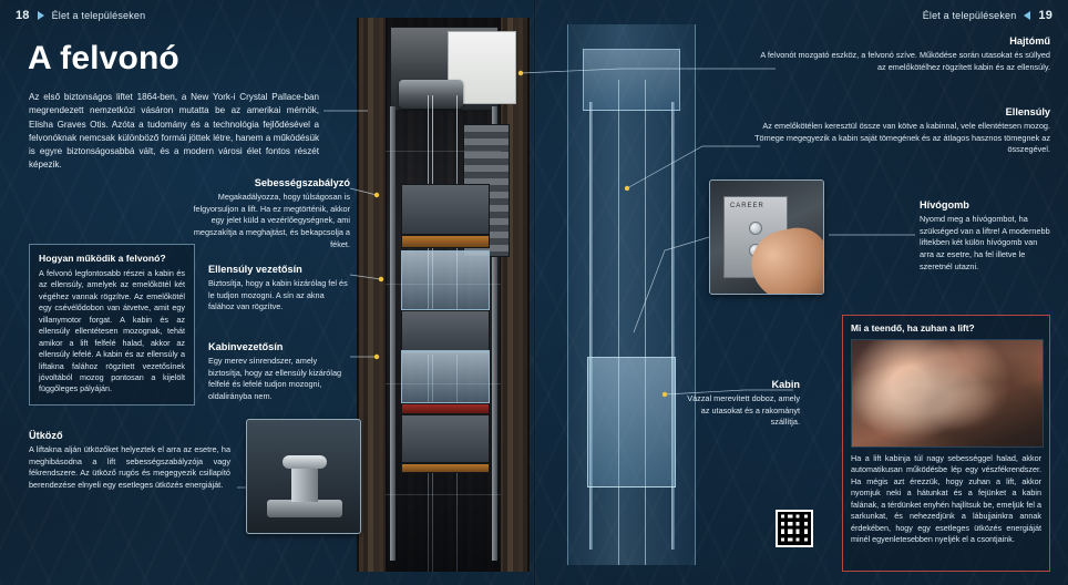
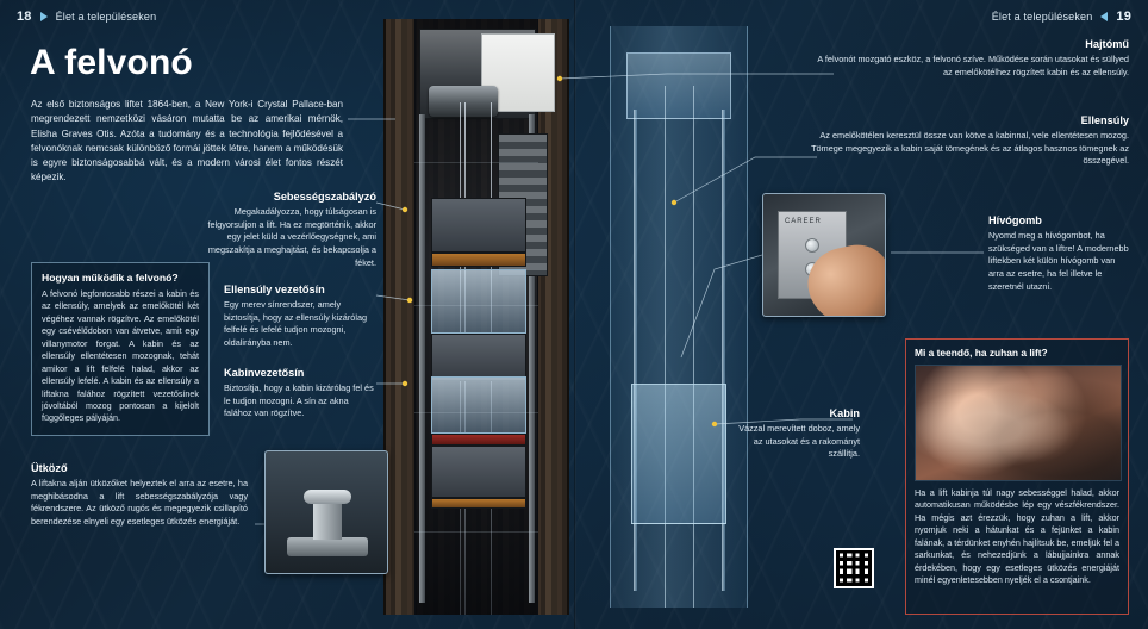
  18
  Élet a településeken
  Élet a településeken
  19
  A felvonó
  Az első biztonságos liftet 1864-ben, a New York-i Crystal Pallace-ban megrendezett nemzetközi vásáron mutatta be az amerikai mérnök, Elisha Graves Otis. Azóta a tudomány és a technológia fejlődésével a felvonóknak nemcsak különböző formái jöttek létre, hanem a működésük is egyre biztonságosabbá vált, és a modern városi élet fontos részét képezik.
  Hajtómű
  A felvonót mozgató eszköz, a felvonó szíve. Működése során utasokat és süllyed az emelőkötélhez rögzített kabin és az ellensúly.
  Ellensúly
  Az emelőkötélen keresztül össze van kötve a kabinnal, vele ellentétesen mozog. Tömege megegyezik a kabin saját tömegének és az átlagos hasznos tömegnek az összegével.
  Hívógomb
  Nyomd meg a hívógombot, ha szükséged van a liftre! A modernebb liftekben két külön hívógomb van arra az esetre, ha fel illetve le szeretnél utazni.
  Sebességszabályzó
  Megakadályozza, hogy túlságosan is felgyorsuljon a lift. Ha ez megtörténik, akkor egy jelet küld a vezérlőegységnek, ami megszakítja a meghajtást, és bekapcsolja a féket.
  Ellensúly vezetősín
- Biztosítja, hogy a kabin kizárólag fel és le tudjon mozogni. A sín az akna falához van rögzítve.
+ Egy merev sínrendszer, amely biztosítja, hogy az ellensúly kizárólag felfelé és lefelé tudjon mozogni, oldalirányba nem.
  Kabinvezetősín
- Egy merev sínrendszer, amely biztosítja, hogy az ellensúly kizárólag felfelé és lefelé tudjon mozogni, oldalirányba nem.
+ Biztosítja, hogy a kabin kizárólag fel és le tudjon mozogni. A sín az akna falához van rögzítve.
  Kabin
  Vázzal merevített doboz, amely az utasokat és a rakományt szállítja.
  Ütköző
  A liftakna alján ütközőket helyeztek el arra az esetre, ha meghibásodna a lift sebességszabályzója vagy fékrendszere. Az ütköző rugós és megegyezik csillapító berendezése elnyeli egy esetleges ütközés energiáját.
  Hogyan működik a felvonó?
  A felvonó legfontosabb részei a kabin és az ellensúly, amelyek az emelőkötél két végéhez vannak rögzítve. Az emelőkötél egy csévélődobon van átvetve, amit egy villanymotor forgat. A kabin és az ellensúly ellentétesen mozognak, tehát amikor a lift felfelé halad, akkor az ellensúly lefelé. A kabin és az ellensúly a liftakna falához rögzített vezetősínek jóvoltából mozog pontosan a kije­lölt függőleges pályáján.
  Mi a teendő, ha zuhan a lift?
  Ha a lift kabinja túl nagy sebességgel halad, akkor automatikusan működésbe lép egy vész­fékrendszer. Ha mégis azt érezzük, hogy zuhan a lift, akkor nyomjuk neki a hátunkat és a fe­jünket a kabin falának, a térdünket enyhén hajlítsuk be, emeljük fel a sarkunkat, és nehe­zedjünk a lábujjainkra annak érdekében, hogy egy esetleges ütközés energiáját minél egyen­letesebben nyeljék el a csontjaink.
